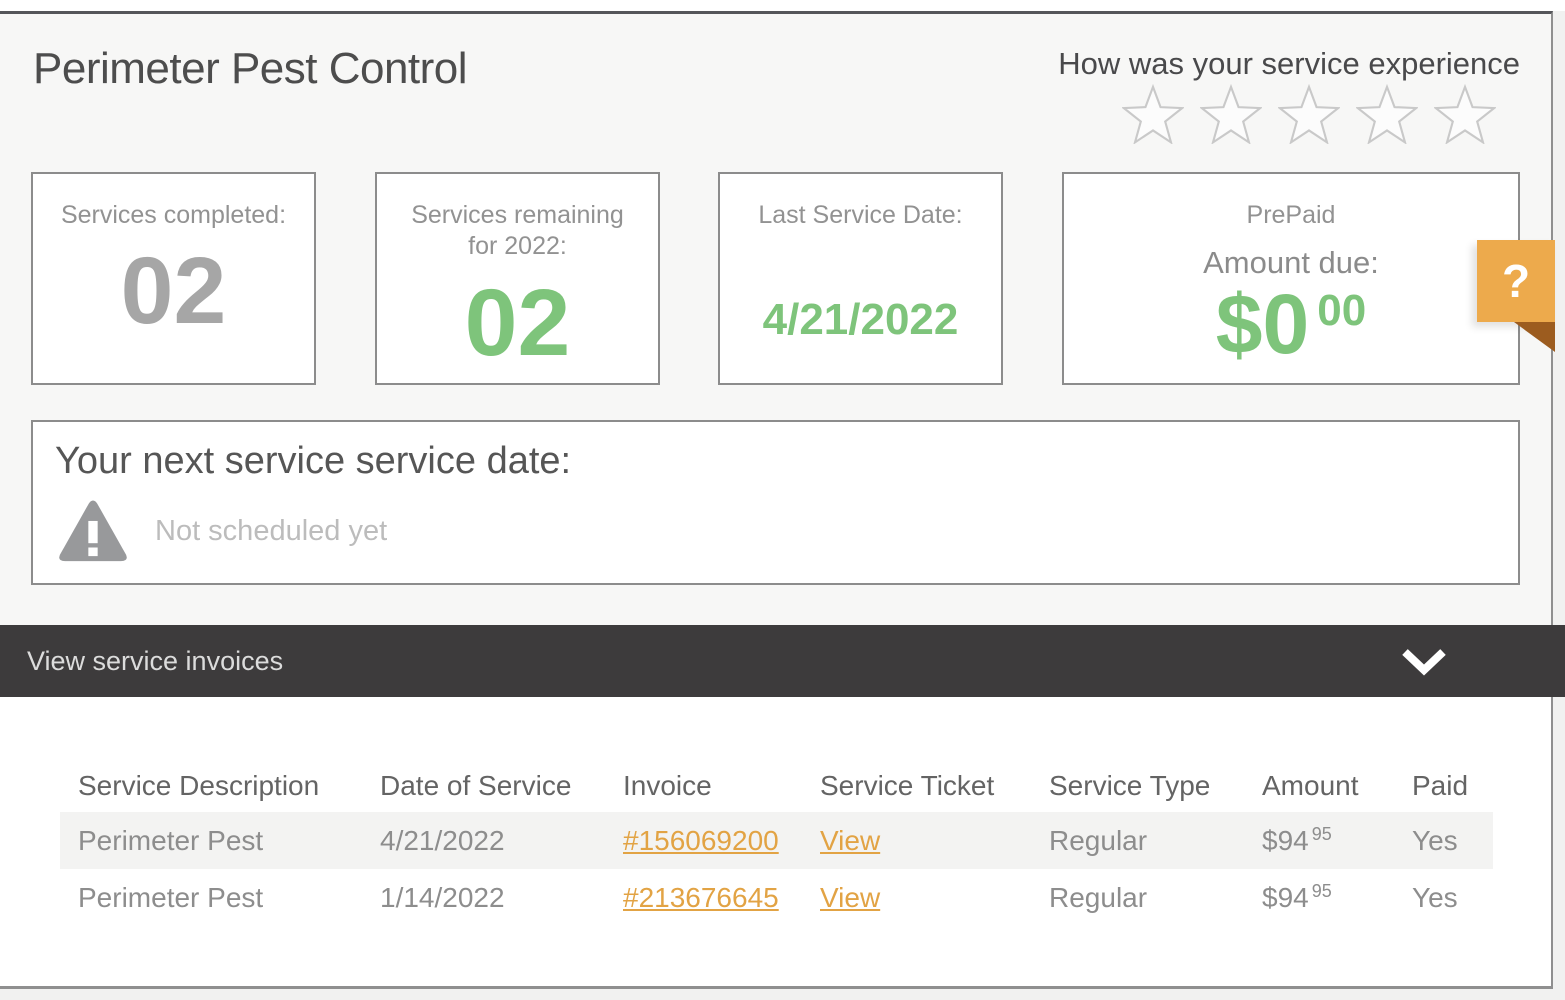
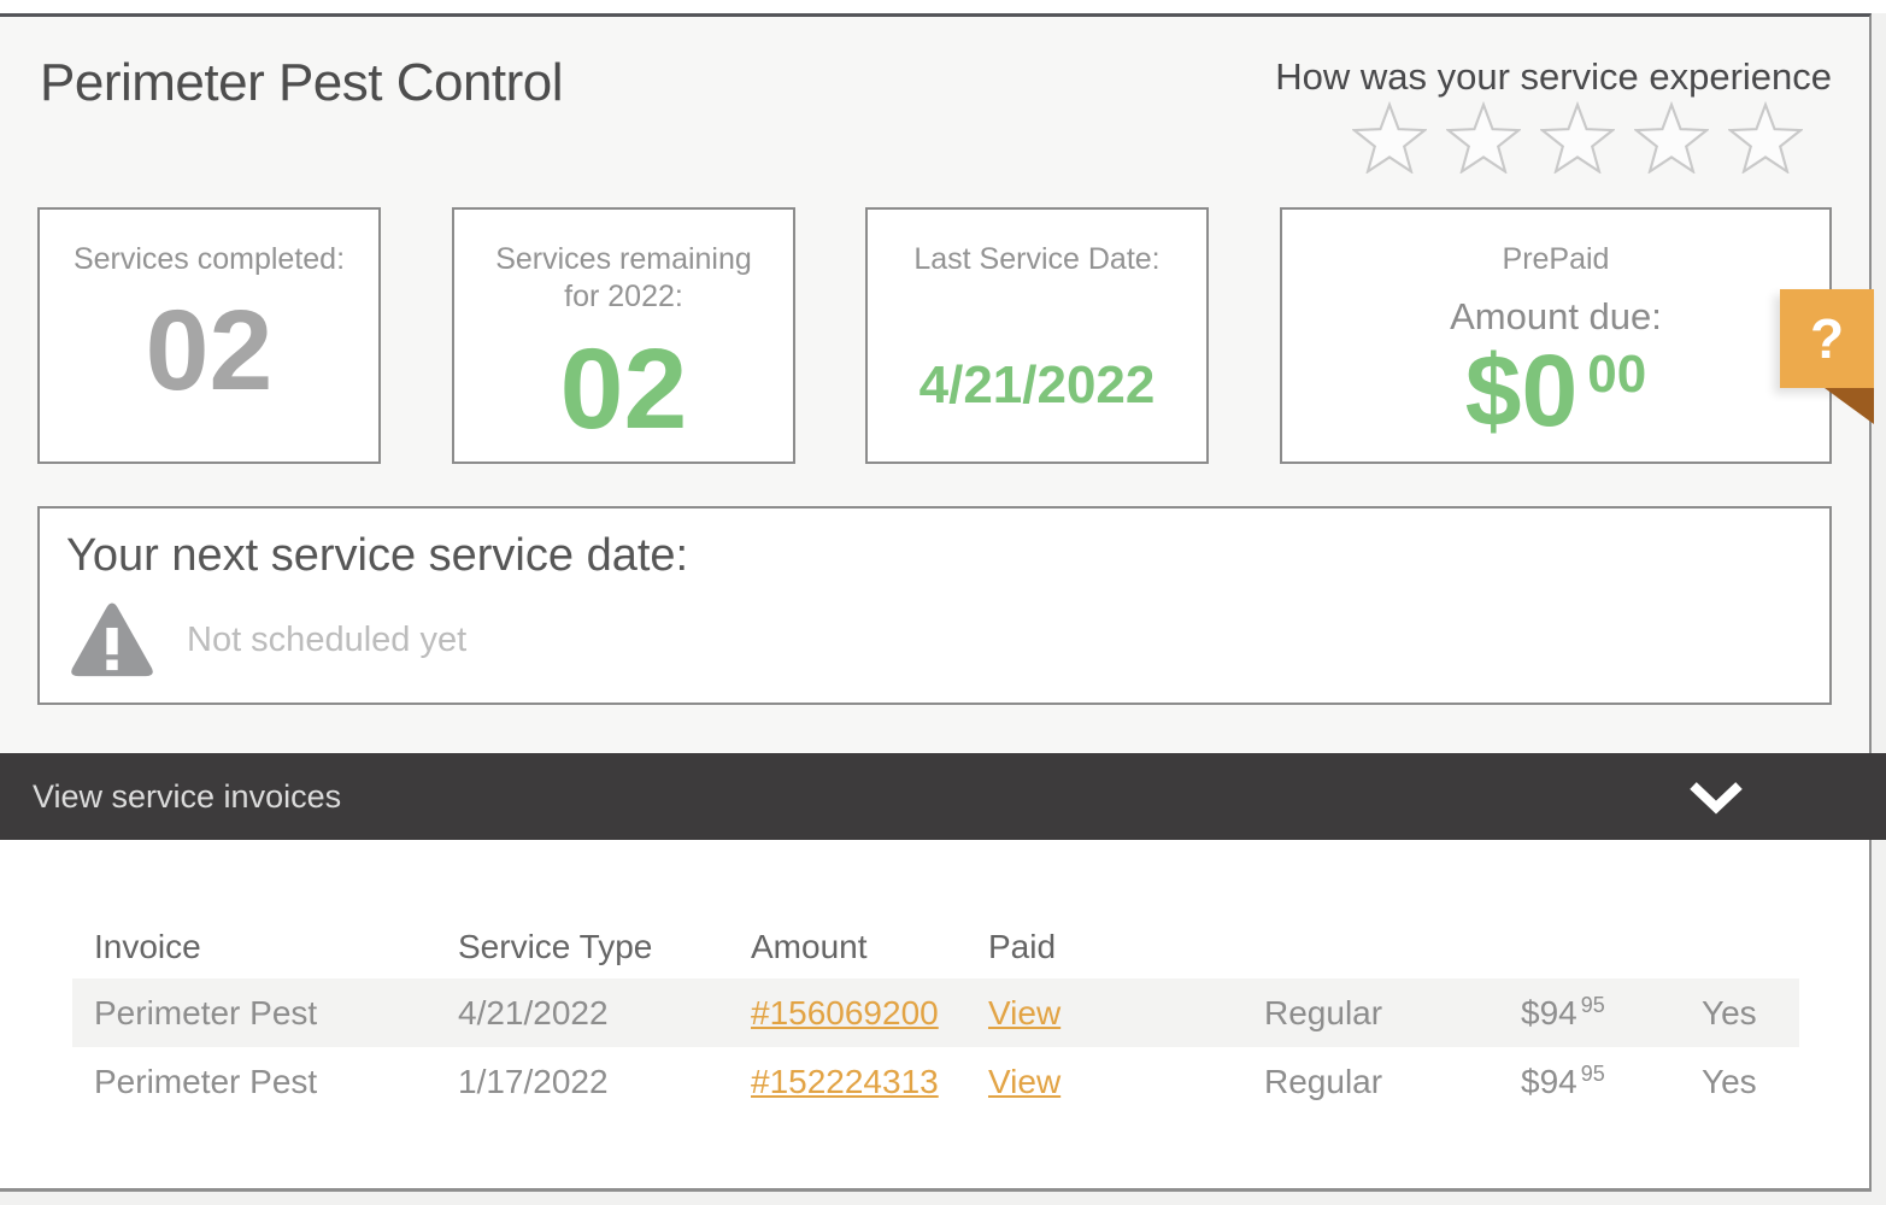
  Perimeter Pest Control
  How was your service experience
  Services completed:
  02
  Services remaining for 2022:
  02
  Last Service Date:
  4/21/2022
  PrePaid
  Amount due:
  $0 00
  ?
  Your next service service date:
  Not scheduled yet
- Service Description
- Date of Service
  Invoice
- Service Ticket
  Service Type
  Amount
  Paid
  Perimeter Pest
  4/21/2022
  #156069200
  View
  Regular
  $94 95
  Yes
  Perimeter Pest
- 1/14/2022
+ 1/17/2022
- #213676645
+ #152224313
  View
  Regular
  $94 95
  Yes
  View service invoices
